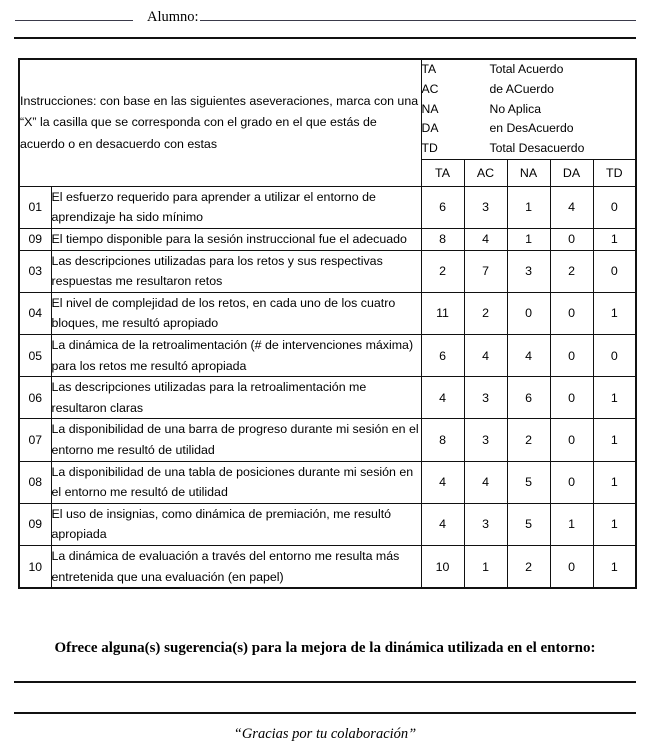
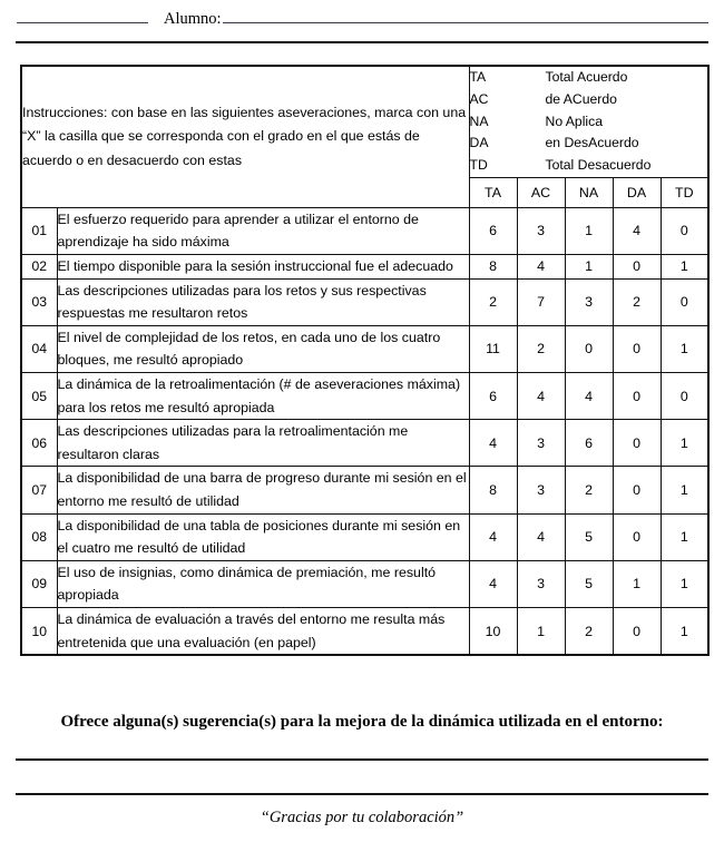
  Alumno:
  Instrucciones: con base en las siguientes aseveraciones, marca con una “X” la casilla que se corresponda con el grado en el que estás de acuerdo o en desacuerdo con estas	TA Total Acuerdo AC de ACuerdo NA No Aplica DA en DesAcuerdo TD Total Desacuerdo
  TA	AC	NA	DA	TD
- 01	El esfuerzo requerido para aprender a utilizar el entorno de aprendizaje ha sido mínimo	6	3	1	4	0
+ 01	El esfuerzo requerido para aprender a utilizar el entorno de aprendizaje ha sido máxima	6	3	1	4	0
- 09	El tiempo disponible para la sesión instruccional fue el adecuado	8	4	1	0	1
+ 02	El tiempo disponible para la sesión instruccional fue el adecuado	8	4	1	0	1
  03	Las descripciones utilizadas para los retos y sus respectivas respuestas me resultaron retos	2	7	3	2	0
  04	El nivel de complejidad de los retos, en cada uno de los cuatro bloques, me resultó apropiado	11	2	0	0	1
- 05	La dinámica de la retroalimentación (# de intervenciones máxima) para los retos me resultó apropiada	6	4	4	0	0
+ 05	La dinámica de la retroalimentación (# de aseveraciones máxima) para los retos me resultó apropiada	6	4	4	0	0
  06	Las descripciones utilizadas para la retroalimentación me resultaron claras	4	3	6	0	1
  07	La disponibilidad de una barra de progreso durante mi sesión en el entorno me resultó de utilidad	8	3	2	0	1
- 08	La disponibilidad de una tabla de posiciones durante mi sesión en el entorno me resultó de utilidad	4	4	5	0	1
+ 08	La disponibilidad de una tabla de posiciones durante mi sesión en el cuatro me resultó de utilidad	4	4	5	0	1
  09	El uso de insignias, como dinámica de premiación, me resultó apropiada	4	3	5	1	1
  10	La dinámica de evaluación a través del entorno me resulta más entretenida que una evaluación (en papel)	10	1	2	0	1
  Ofrece alguna(s) sugerencia(s) para la mejora de la dinámica utilizada en el entorno:
  “Gracias por tu colaboración”
